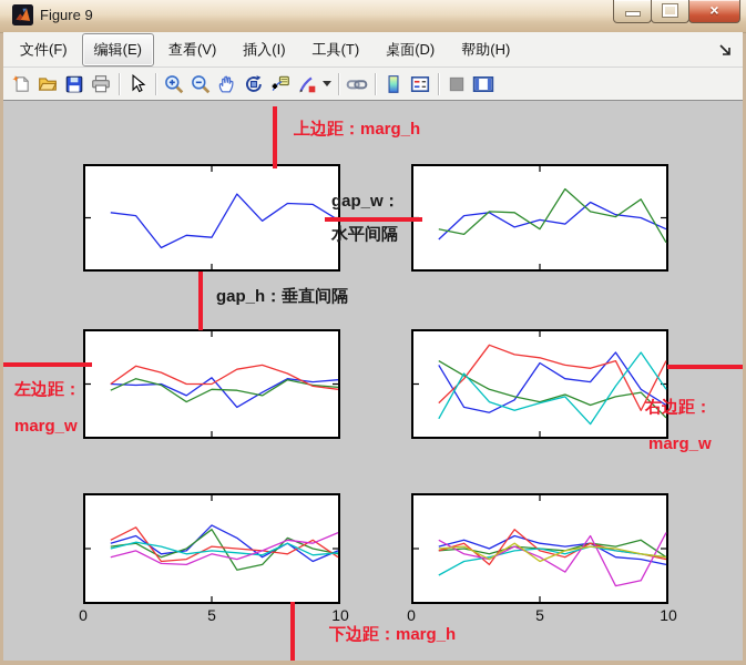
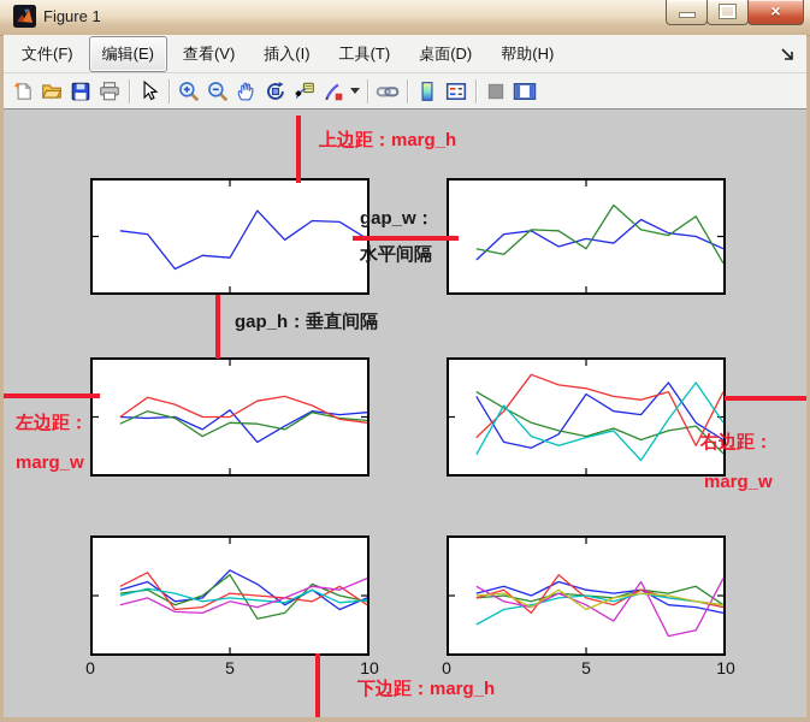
- Figure 9
+ Figure 1
  ×
  文件(F)
  编辑(E)
  查看(V)
  插入(I)
  工具(T)
  桌面(D)
  帮助(H)
  0
  5
  10
  0
  5
  10
  上边距：marg_h
  gap_w：
  水平间隔
  gap_h：垂直间隔
  左边距：
  marg_w
  右边距：
  marg_w
  下边距：marg_h
